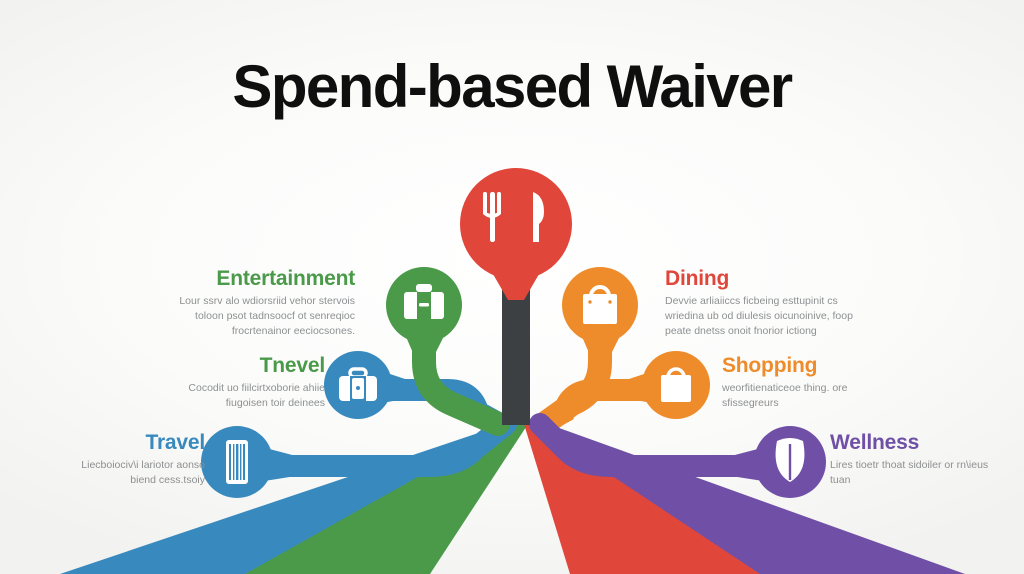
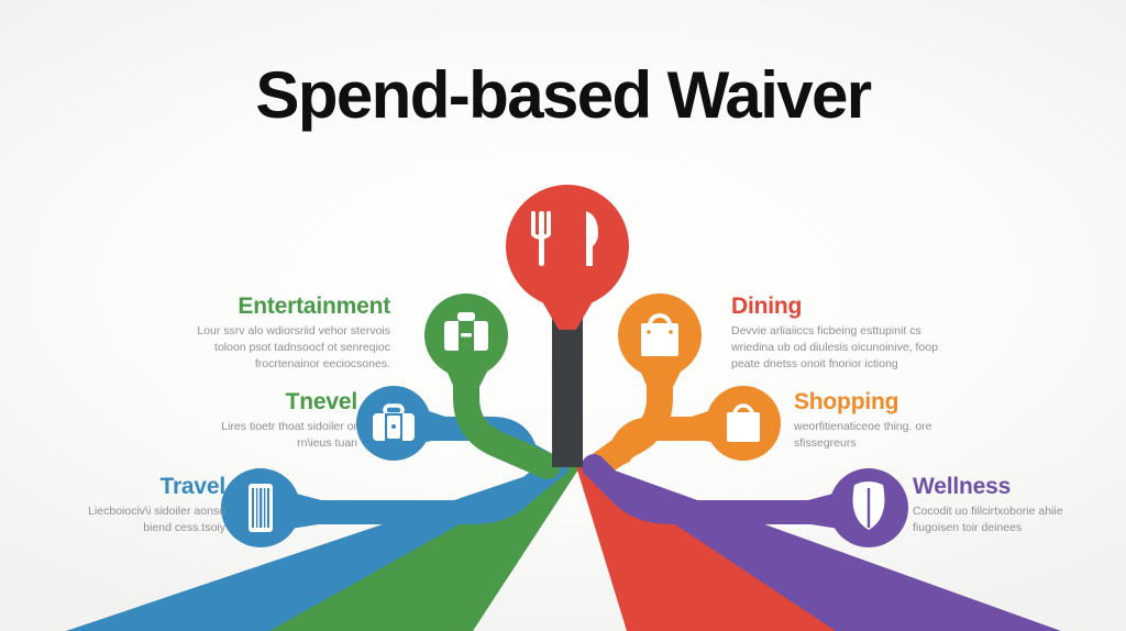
  Spend-based Waiver
  Entertainment
  Lour ssrv alo wdiorsriid vehor stervois toloon psot tadnsoocf ot senreqioc frocrtenainor eeciocsones.
  Dining
  Devvie arliaiiccs ficbeing esttupinit cs wriedina ub od diulesis oicunoinive, foop peate dnetss onoit fnorior ictiong
  Tnevel
- Cocodit uo fiilcirtxoborie ahiie fiugoisen toir deinees
+ Lires tioetr thoat sidoiler or rn\ieus tuan
  Shopping
  weorfitienaticeoe thing. ore sfissegreurs
  Travel
- Liecboiociv\i lariotor aonso biend cess.tsoiy
+ Liecboiociv\i sidoiler aonso biend cess.tsoiy
  Wellness
- Lires tioetr thoat sidoiler or rn\ieus tuan
+ Cocodit uo fiilcirtxoborie ahiie fiugoisen toir deinees
